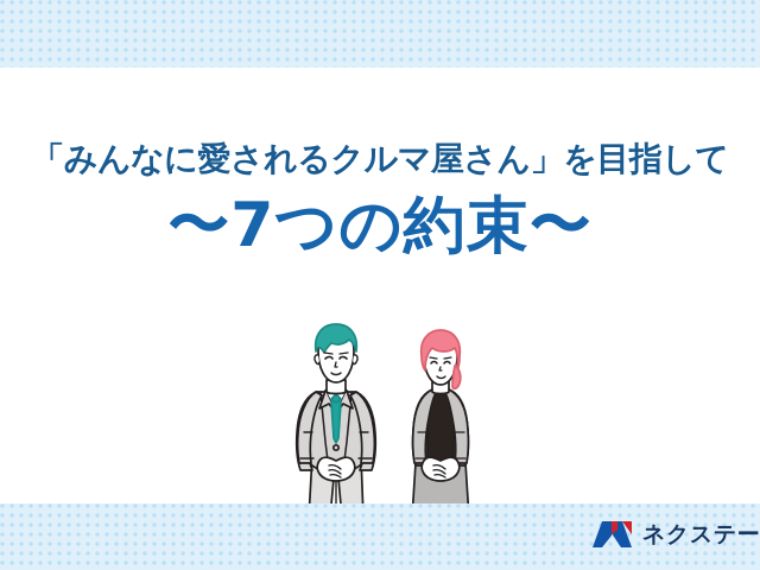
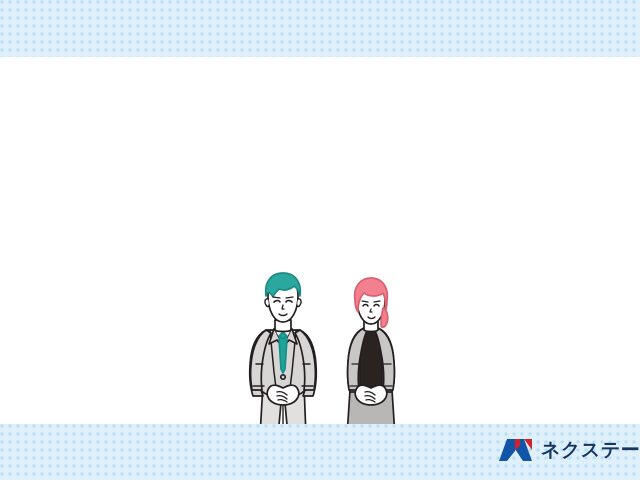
- 「みんなに愛されるクルマ屋さん」を目指して
- 〜7つの約束〜
  ネクステー
